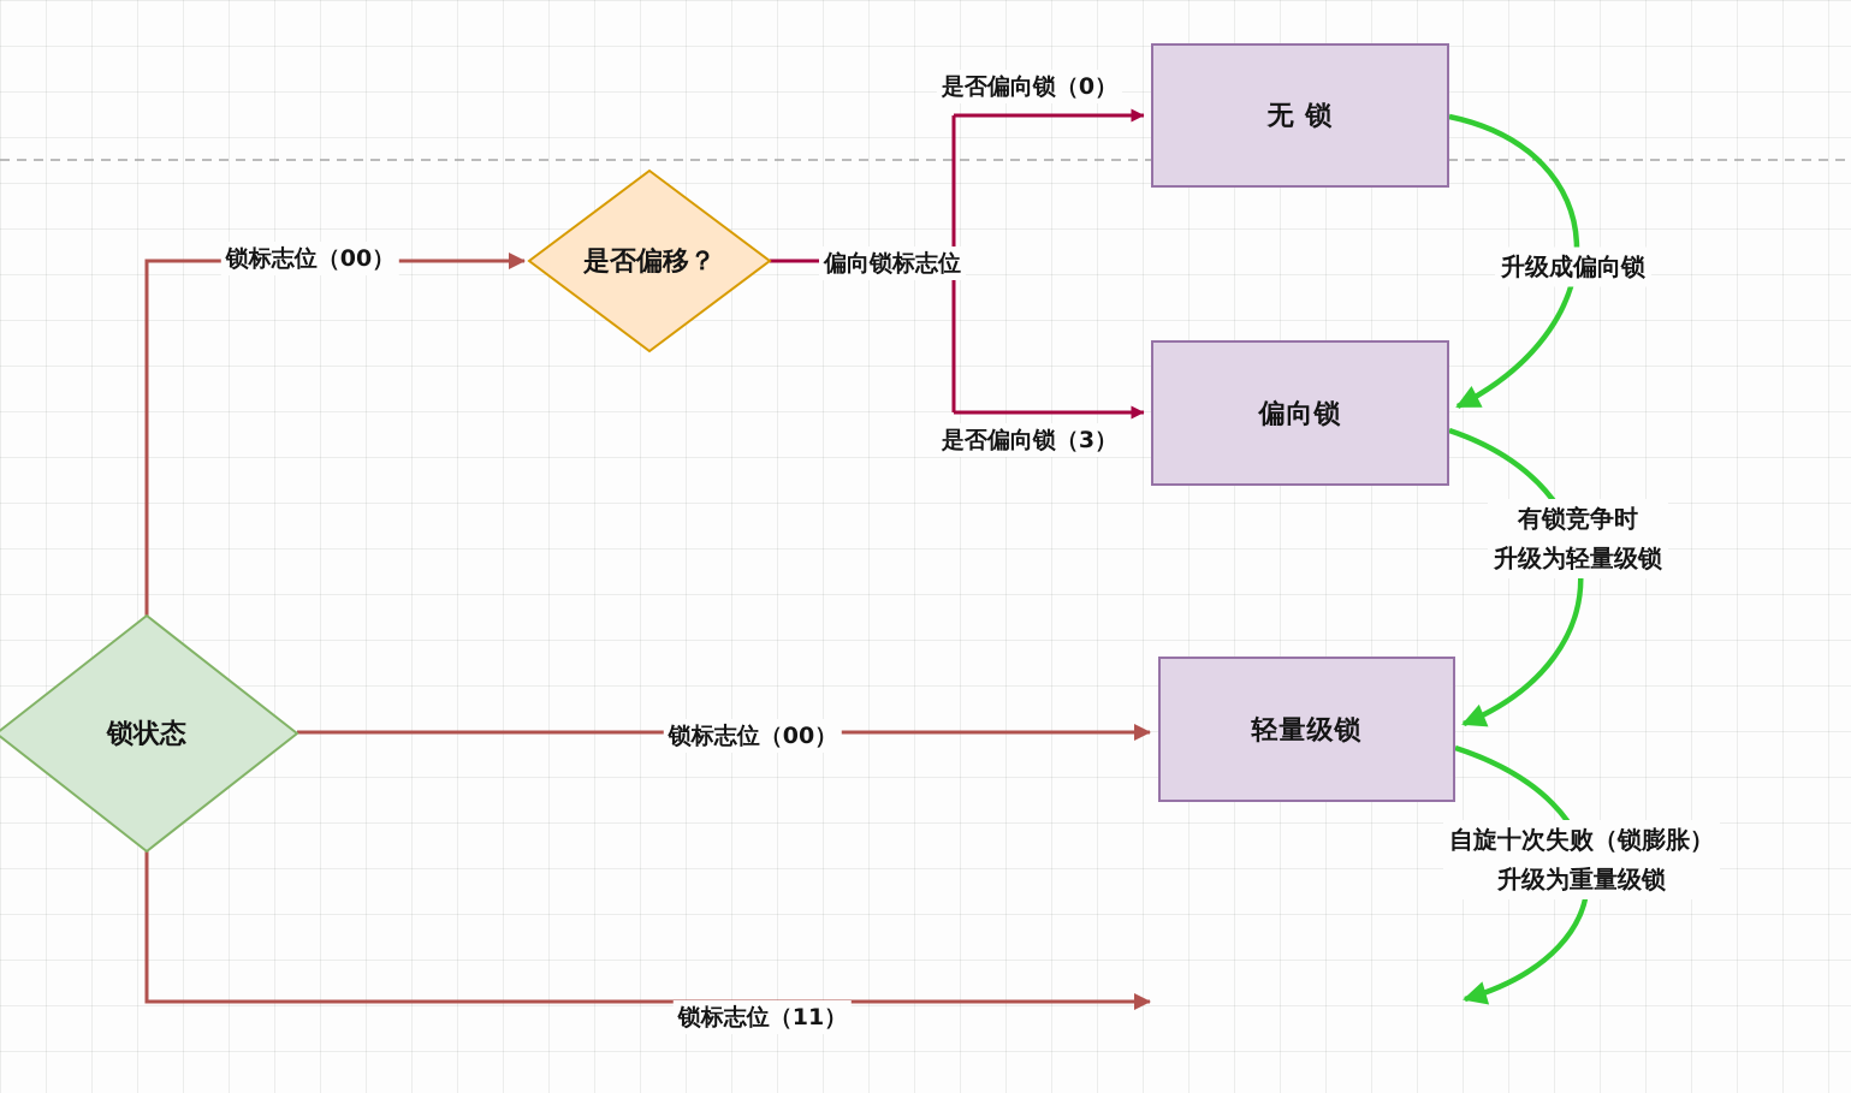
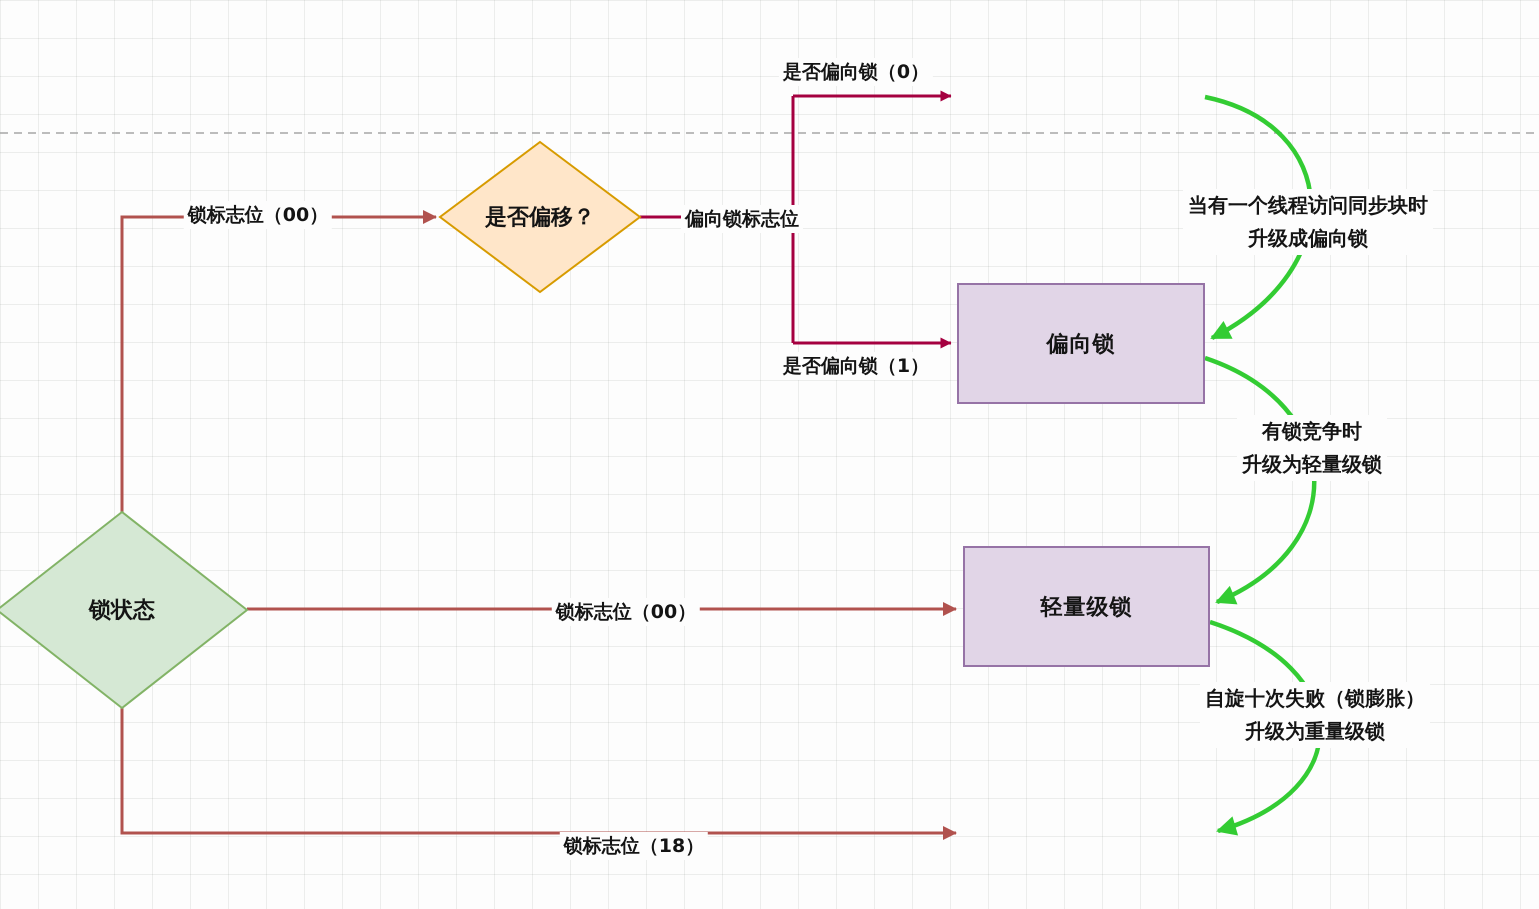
- 无 锁
  偏向锁
  轻量级锁
  锁状态
  是否偏移？
  锁标志位（00）
  偏向锁标志位
  是否偏向锁（0）
- 是否偏向锁（3）
+ 是否偏向锁（1）
  锁标志位（00）
- 锁标志位（11）
+ 锁标志位（18）
+ 当有一个线程访问同步块时
  升级成偏向锁
  有锁竞争时
  升级为轻量级锁
  自旋十次失败（锁膨胀）
  升级为重量级锁
